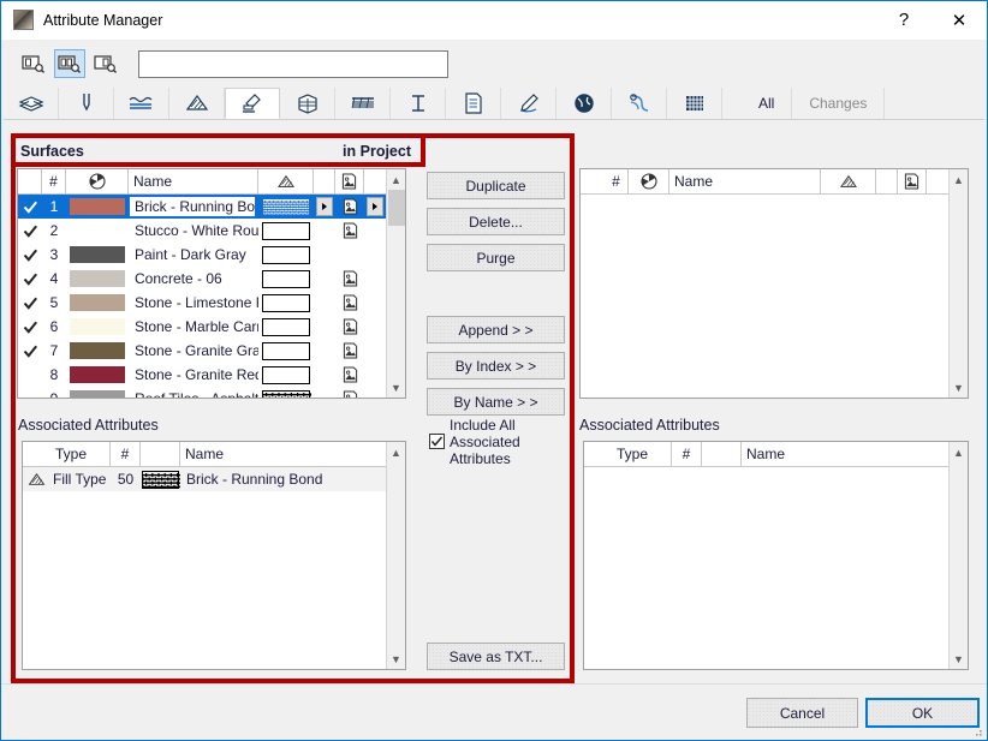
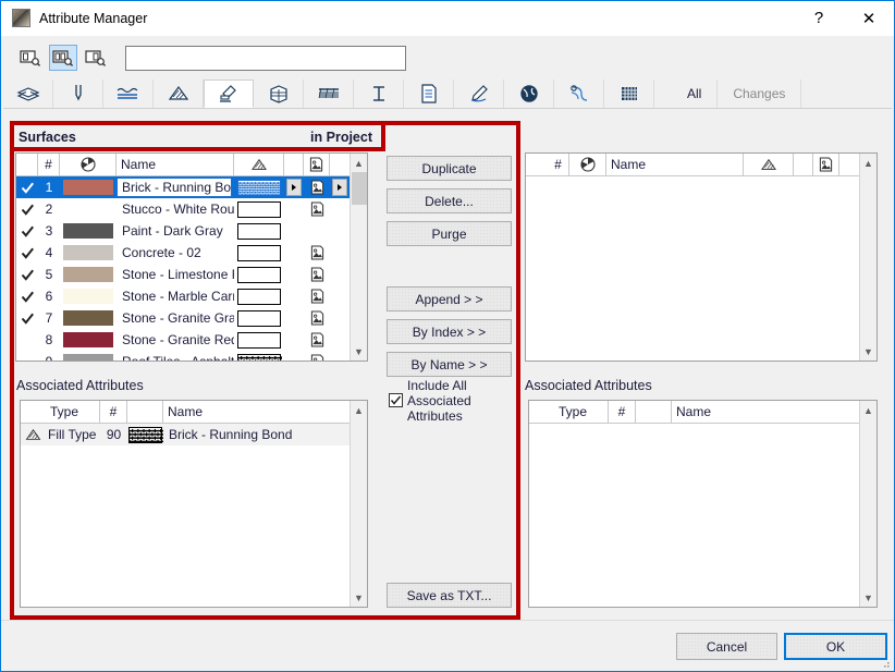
  Attribute Manager
  ?
  ✕
  All
  Changes
  Surfaces
  in Project
  #
  Name
  1
  Brick - Running Bo
  2
  Stucco - White Rou
  3
  Paint - Dark Gray
  4
- Concrete - 06
+ Concrete - 02
  5
  Stone - Limestone
  6
  7
  Stone - Granite Gra
  8
  Stone - Granite Re
  ▲
  ▼
  Duplicate
  Delete...
  Purge
  Append > >
  By Index > >
  By Name > >
  Include All
  Associated
  Attributes
  Save as TXT...
  #
  Name
  ▲
  ▼
  Associated Attributes
  Type
  #
  Name
  Fill Type
- 50
+ 90
  Brick - Running Bond
  ▲
  ▼
  Associated Attributes
  Type
  #
  Name
  ▲
  ▼
  Cancel
  OK
